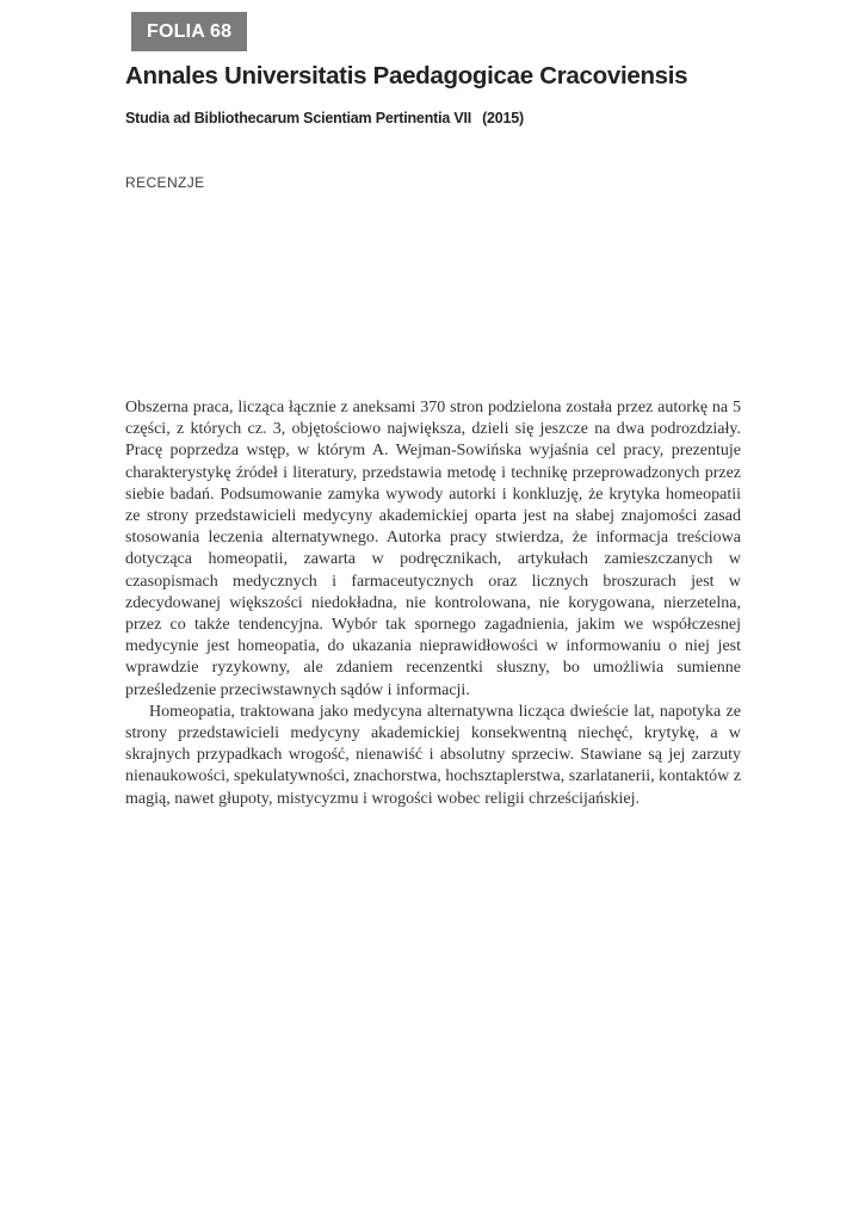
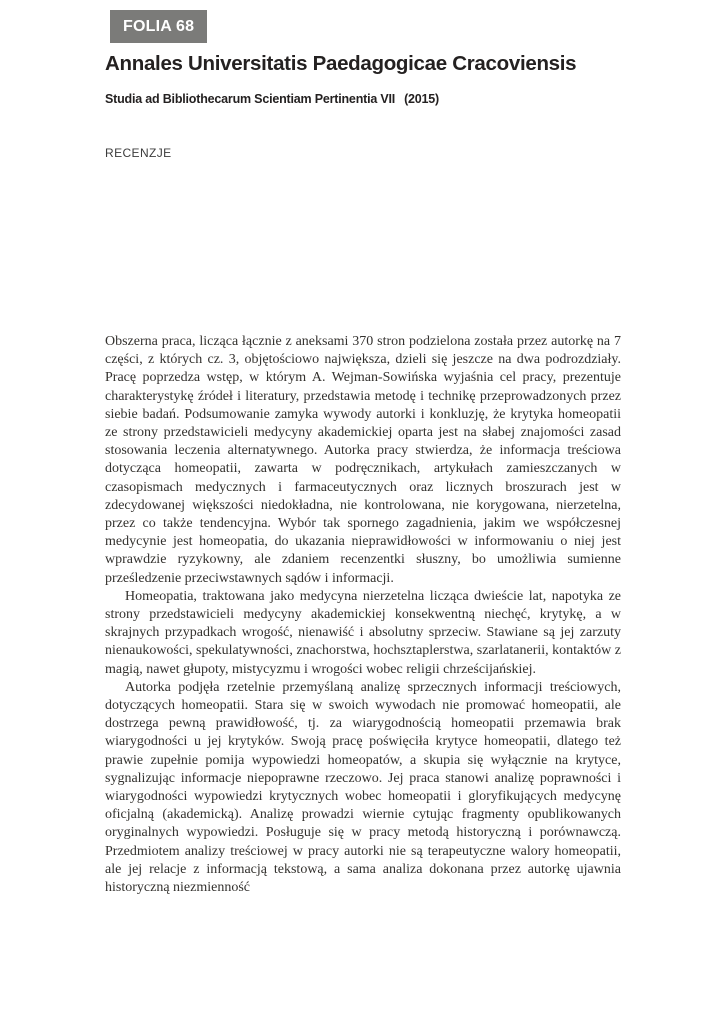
  FOLIA 68
  Annales Universitatis Paedagogicae Cracoviensis
  Studia ad Bibliothecarum Scientiam Pertinentia VII (2015)
  RECENZJE
- Obszerna praca, licząca łącznie z aneksami 370 stron podzielona została przez autorkę na 5 części, z których cz. 3, objętościowo największa, dzieli się jeszcze na dwa podrozdziały. Pracę poprzedza wstęp, w którym A. Wejman-Sowińska wyjaśnia cel pracy, prezentuje charakterystykę źródeł i literatury, przedstawia metodę i technikę przeprowadzonych przez siebie badań. Podsumowanie zamyka wywody autorki i konkluzję, że krytyka homeopatii ze strony przedstawicieli medycyny akademickiej oparta jest na słabej znajomości zasad stosowania leczenia alternatywnego. Autorka pracy stwierdza, że informacja treściowa dotycząca homeopatii, zawarta w podręcznikach, artykułach zamieszczanych w czasopismach medycznych i farmaceutycznych oraz licznych broszurach jest w zdecydowanej większości niedokładna, nie kontrolowana, nie korygowana, nierzetelna, przez co także tendencyjna. Wybór tak spornego zagadnienia, jakim we współczesnej medycynie jest homeopatia, do ukazania nieprawidłowości w informowaniu o niej jest wprawdzie ryzykowny, ale zdaniem recenzentki słuszny, bo umożliwia sumienne prześledzenie przeciwstawnych sądów i informacji.
+ Obszerna praca, licząca łącznie z aneksami 370 stron podzielona została przez autorkę na 7 części, z których cz. 3, objętościowo największa, dzieli się jeszcze na dwa podrozdziały. Pracę poprzedza wstęp, w którym A. Wejman-Sowińska wyjaśnia cel pracy, prezentuje charakterystykę źródeł i literatury, przedstawia metodę i technikę przeprowadzonych przez siebie badań. Podsumowanie zamyka wywody autorki i konkluzję, że krytyka homeopatii ze strony przedstawicieli medycyny akademickiej oparta jest na słabej znajomości zasad stosowania leczenia alternatywnego. Autorka pracy stwierdza, że informacja treściowa dotycząca homeopatii, zawarta w podręcznikach, artykułach zamieszczanych w czasopismach medycznych i farmaceutycznych oraz licznych broszurach jest w zdecydowanej większości niedokładna, nie kontrolowana, nie korygowana, nierzetelna, przez co także tendencyjna. Wybór tak spornego zagadnienia, jakim we współczesnej medycynie jest homeopatia, do ukazania nieprawidłowości w informowaniu o niej jest wprawdzie ryzykowny, ale zdaniem recenzentki słuszny, bo umożliwia sumienne prześledzenie przeciwstawnych sądów i informacji.
- Homeopatia, traktowana jako medycyna alternatywna licząca dwieście lat, napotyka ze strony przedstawicieli medycyny akademickiej konsekwentną niechęć, krytykę, a w skrajnych przypadkach wrogość, nienawiść i absolutny sprzeciw. Stawiane są jej zarzuty nienaukowości, spekulatywności, znachorstwa, hochsztaplerstwa, szarlatanerii, kontaktów z magią, nawet głupoty, mistycyzmu i wrogości wobec religii chrześcijańskiej.
+ Homeopatia, traktowana jako medycyna nierzetelna licząca dwieście lat, napotyka ze strony przedstawicieli medycyny akademickiej konsekwentną niechęć, krytykę, a w skrajnych przypadkach wrogość, nienawiść i absolutny sprzeciw. Stawiane są jej zarzuty nienaukowości, spekulatywności, znachorstwa, hochsztaplerstwa, szarlatanerii, kontaktów z magią, nawet głupoty, mistycyzmu i wrogości wobec religii chrześcijańskiej.
+ Autorka podjęła rzetelnie przemyślaną analizę sprzecznych informacji treściowych, dotyczących homeopatii. Stara się w swoich wywodach nie promować homeopatii, ale dostrzega pewną prawidłowość, tj. za wiarygodnością homeopatii przemawia brak wiarygodności u jej krytyków. Swoją pracę poświęciła krytyce homeopatii, dlatego też prawie zupełnie pomija wypowiedzi homeopatów, a skupia się wyłącznie na krytyce, sygnalizując informacje niepoprawne rzeczowo. Jej praca stanowi analizę poprawności i wiarygodności wypowiedzi krytycznych wobec homeopatii i gloryfikujących medycynę oficjalną (akademicką). Analizę prowadzi wiernie cytując fragmenty opublikowanych oryginalnych wypowiedzi. Posługuje się w pracy metodą historyczną i porównawczą. Przedmiotem analizy treściowej w pracy autorki nie są terapeutyczne walory homeopatii, ale jej relacje z informacją tekstową, a sama analiza dokonana przez autorkę ujawnia historyczną niezmienność
